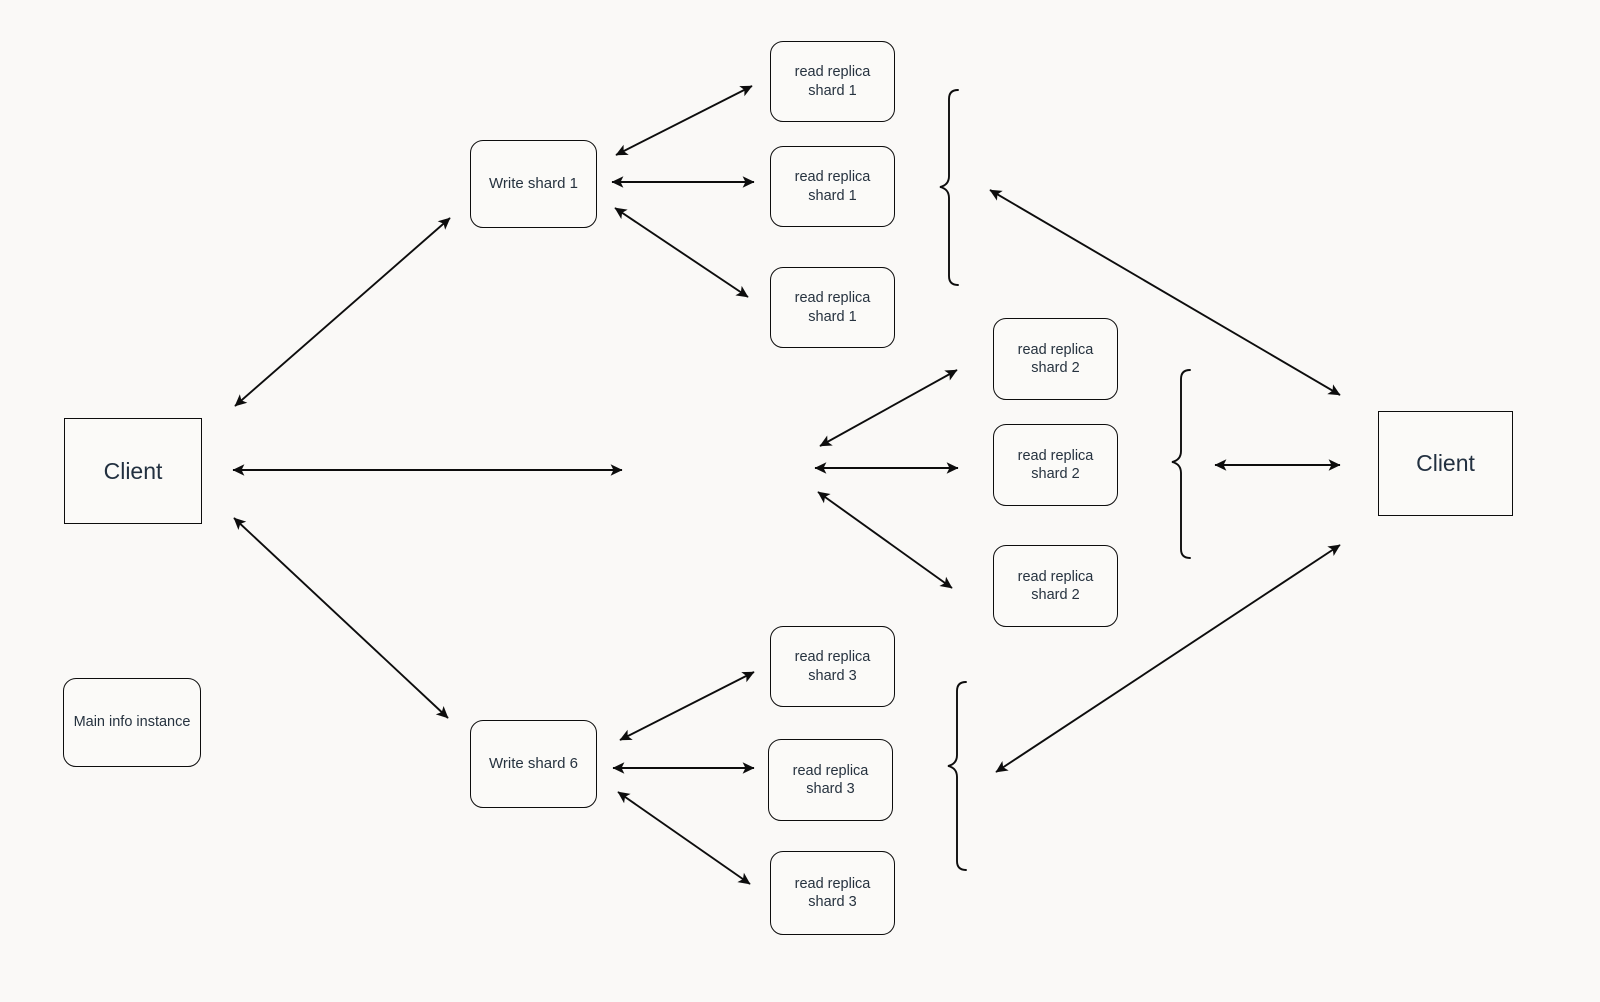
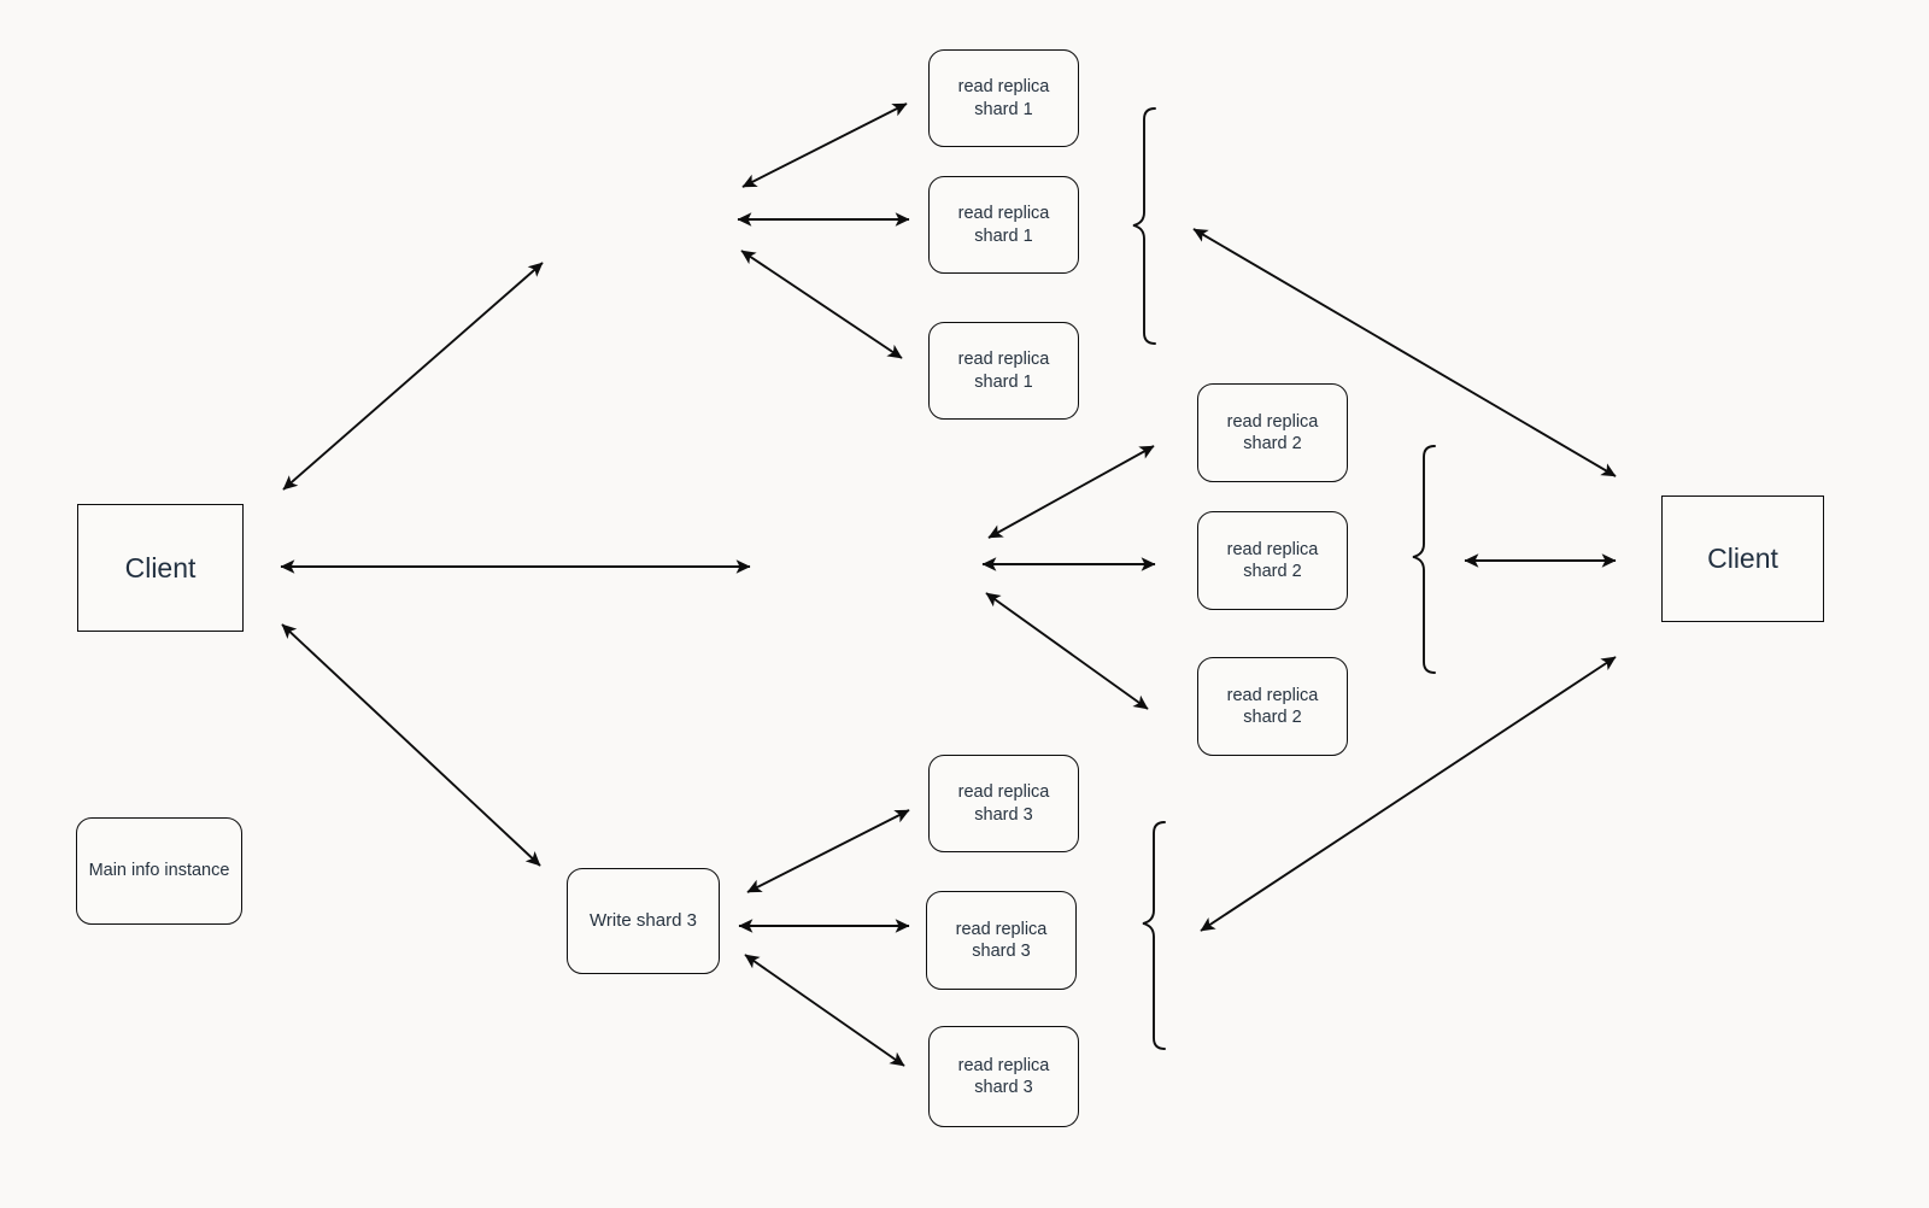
  Client
  Main info instance
- Write shard 1
- Write shard 6
+ Write shard 3
  read replica
  shard 1
  read replica
  shard 1
  read replica
  shard 1
  read replica
  shard 2
  read replica
  shard 2
  read replica
  shard 2
  read replica
  shard 3
  read replica
  shard 3
  read replica
  shard 3
  Client
